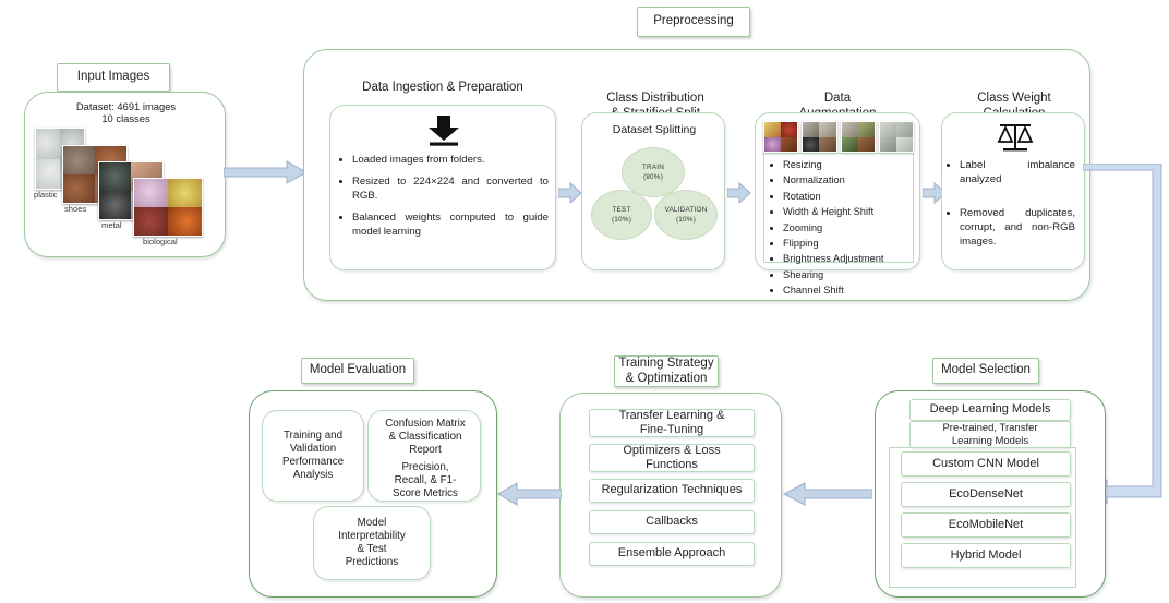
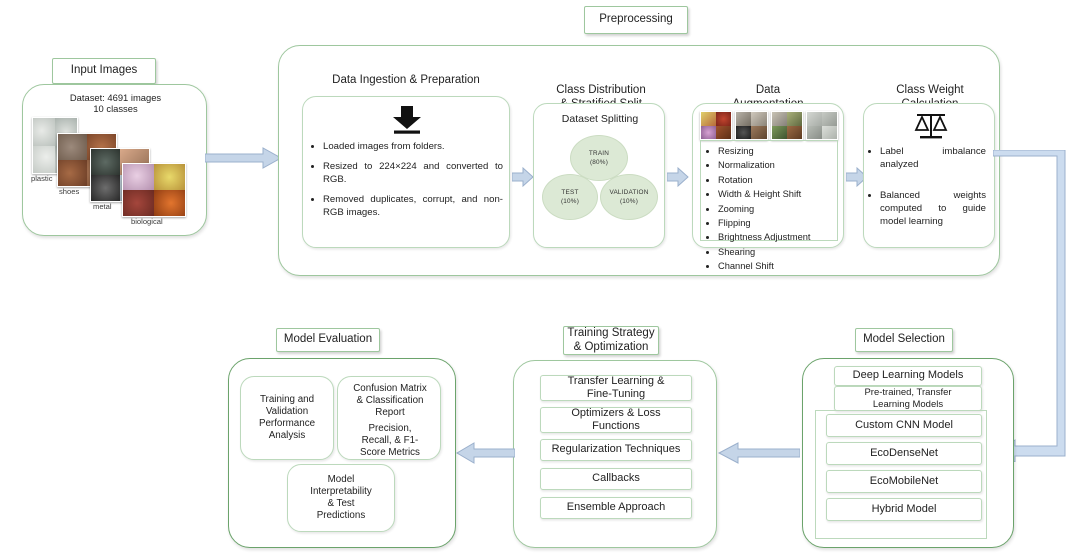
  Preprocessing
  Input Images
  Dataset: 4691 images
  10 classes
  plastic
  shoes
  metal
  biological
  Data Ingestion & Preparation
  Loaded images from folders.
  Resized to 224×224 and converted to RGB.
- Balanced weights computed to guide model learning
+ Removed duplicates, corrupt, and non-RGB images.
  Class Distribution
  Dataset Splitting
  Data
  Resizing
  Normalization
  Rotation
  Width & Height Shift
  Zooming
  Flipping
  Brightness Adjustment
  Shearing
  Channel Shift
  Class Weight
  Label imbalance analyzed
- Removed duplicates, corrupt, and non-RGB images.
+ Balanced weights computed to guide model learning
  Model Selection
  Deep Learning Models
  Pre-trained, Transfer
  Learning Models
  Custom CNN Model
  EcoDenseNet
  EcoMobileNet
  Hybrid Model
  Training Strategy
  & Optimization
  Transfer Learning &
  Fine-Tuning
  Optimizers & Loss
  Functions
  Regularization Techniques
  Callbacks
  Ensemble Approach
  Model Evaluation
  Training and
  Validation
  Performance
  Analysis
  Confusion Matrix
  & Classification
  Report
  Precision,
  Recall, & F1-
  Score Metrics
  Model
  Interpretability
  & Test
  Predictions
